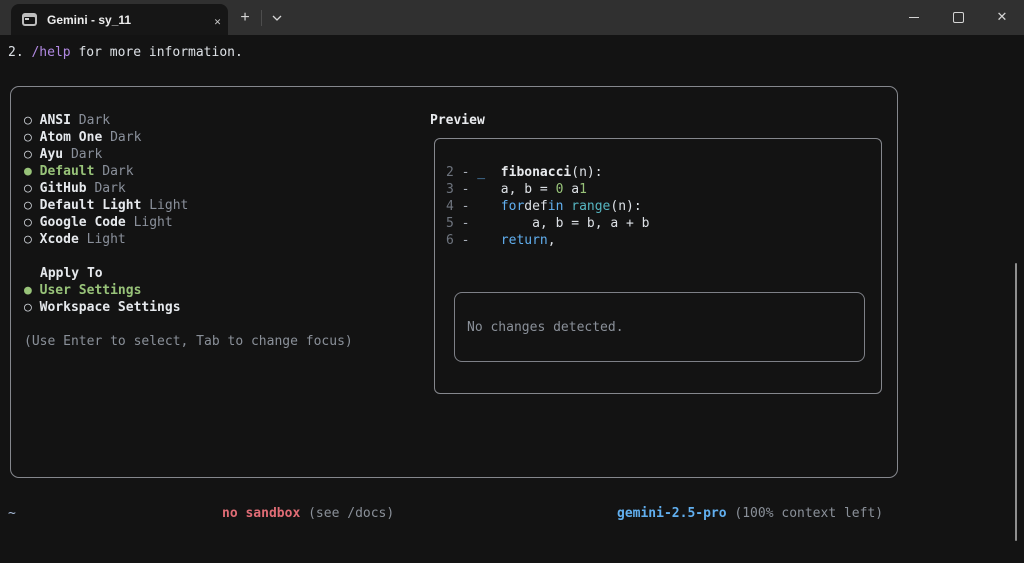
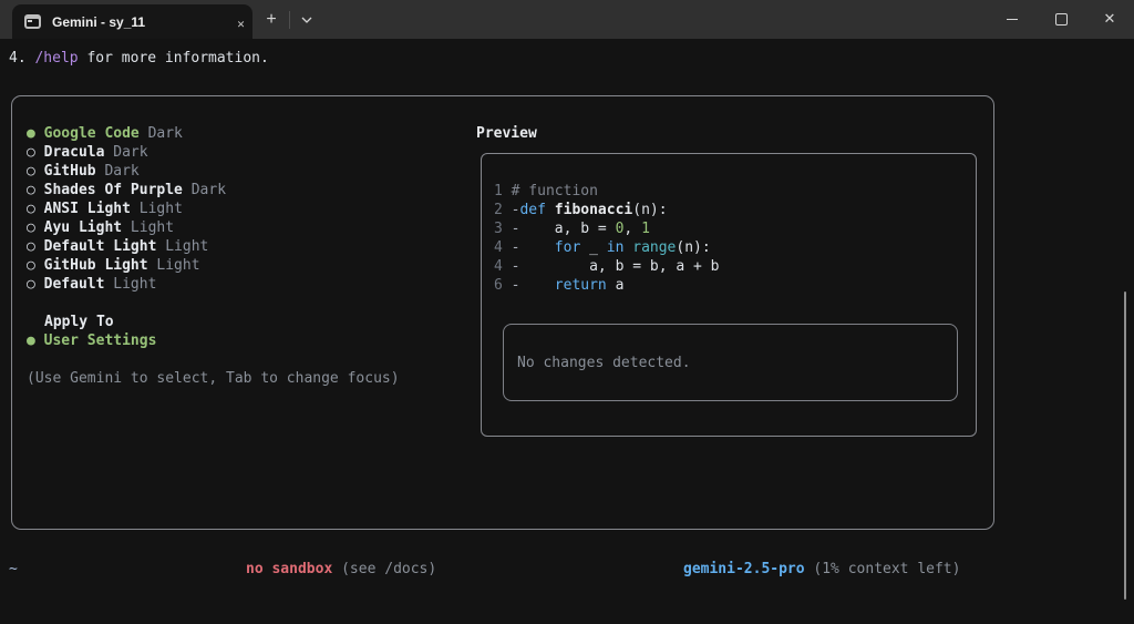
  Gemini - sy_11
  ✕
  +
  ✕
- 2. /help for more information.
+ 4. /help for more information.
- ○ ANSI Dark
- ○ Atom One Dark
- ○ Ayu Dark
- ● Default Dark
+ ● Google Code Dark
+ ○ Dracula Dark
  ○ GitHub Dark
+ ○ Shades Of Purple Dark
+ ○ ANSI Light Light
+ ○ Ayu Light Light
  ○ Default Light Light
+ ○ GitHub Light Light
- ○ Google Code Light
+ ○ Default Light
- ○ Xcode Light
  Apply To
  ● User Settings
- ○ Workspace Settings
- (Use Enter to select, Tab to change focus)
+ (Use Gemini to select, Tab to change focus)
  Preview
+ 1 # function
- 2 - _ fibonacci(n):
+ 2 -def fibonacci(n):
- 3 - a, b = 0 a1
+ 3 - a, b = 0, 1
- 4 - fordefin range(n):
+ 4 - for _ in range(n):
- 5 - a, b = b, a + b
+ 4 - a, b = b, a + b
- 6 - return,
+ 6 - return a
  No changes detected.
  ~
  no sandbox (see /docs)
- gemini-2.5-pro (100% context left)
+ gemini-2.5-pro (1% context left)
